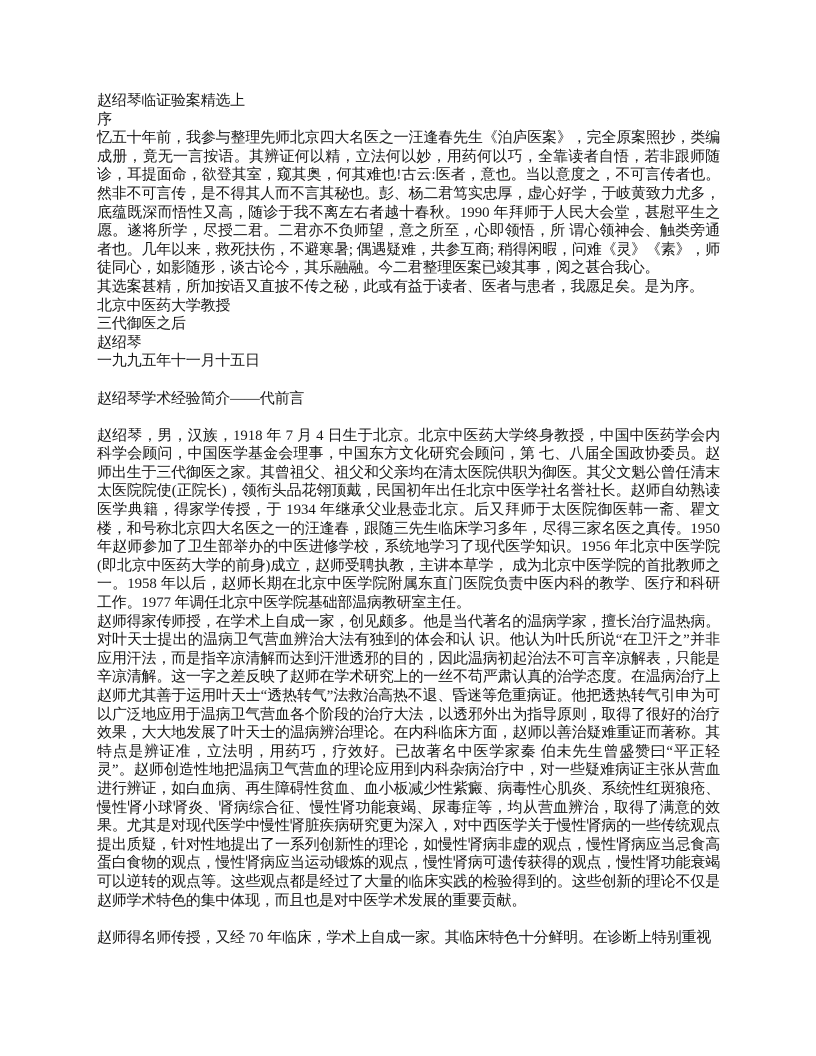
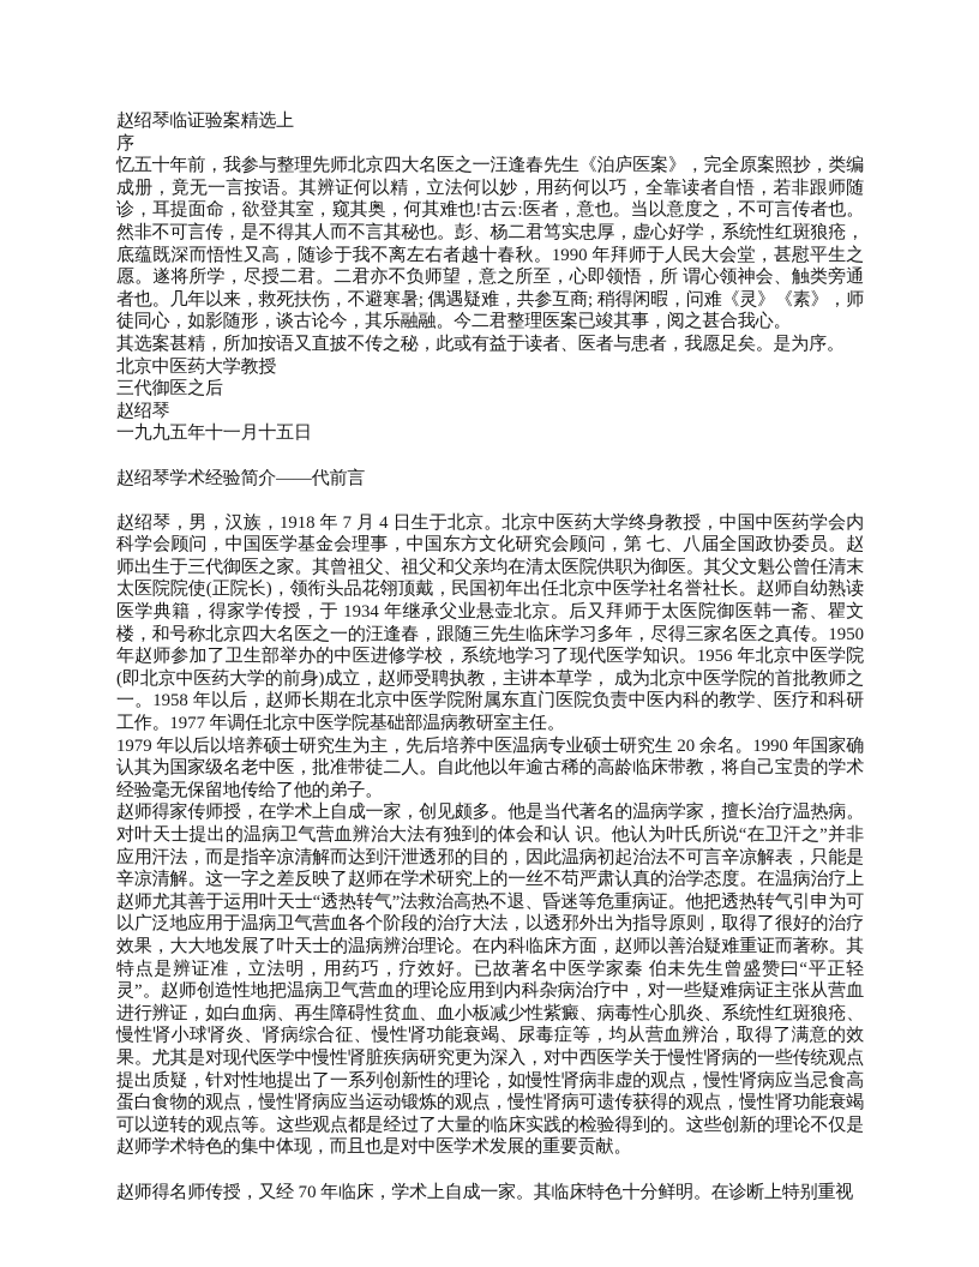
  赵绍琴临证验案精选上
  序
- 忆五十年前，我参与整理先师北京四大名医之一汪逢春先生《泊庐医案》，完全原案照抄，类编成册，竟无一言按语。其辨证何以精，立法何以妙，用药何以巧，全靠读者自悟，若非跟师随诊，耳提面命，欲登其室，窥其奥，何其难也!古云:医者，意也。当以意度之，不可言传者也。然非不可言传，是不得其人而不言其秘也。彭、杨二君笃实忠厚，虚心好学，于岐黄致力尤多，底蕴既深而悟性又高，随诊于我不离左右者越十春秋。1990 年拜师于人民大会堂，甚慰平生之愿。遂将所学，尽授二君。二君亦不负师望，意之所至，心即领悟，所 谓心领神会、触类旁通者也。几年以来，救死扶伤，不避寒暑; 偶遇疑难，共参互商; 稍得闲暇，问难《灵》《素》，师徒同心，如影随形，谈古论今，其乐融融。今二君整理医案已竣其事，阅之甚合我心。
+ 忆五十年前，我参与整理先师北京四大名医之一汪逢春先生《泊庐医案》，完全原案照抄，类编成册，竟无一言按语。其辨证何以精，立法何以妙，用药何以巧，全靠读者自悟，若非跟师随诊，耳提面命，欲登其室，窥其奥，何其难也!古云:医者，意也。当以意度之，不可言传者也。然非不可言传，是不得其人而不言其秘也。彭、杨二君笃实忠厚，虚心好学，系统性红斑狼疮，底蕴既深而悟性又高，随诊于我不离左右者越十春秋。1990 年拜师于人民大会堂，甚慰平生之愿。遂将所学，尽授二君。二君亦不负师望，意之所至，心即领悟，所 谓心领神会、触类旁通者也。几年以来，救死扶伤，不避寒暑; 偶遇疑难，共参互商; 稍得闲暇，问难《灵》《素》，师徒同心，如影随形，谈古论今，其乐融融。今二君整理医案已竣其事，阅之甚合我心。
  其选案甚精，所加按语又直披不传之秘，此或有益于读者、医者与患者，我愿足矣。是为序。
  北京中医药大学教授
  三代御医之后
  赵绍琴
  一九九五年十一月十五日
  赵绍琴学术经验简介——代前言
  赵绍琴，男，汉族，1918 年 7 月 4 日生于北京。北京中医药大学终身教授，中国中医药学会内科学会顾问，中国医学基金会理事，中国东方文化研究会顾问，第 七、八届全国政协委员。赵师出生于三代御医之家。其曾祖父、祖父和父亲均在清太医院供职为御医。其父文魁公曾任清末太医院院使(正院长)，领衔头品花翎顶戴，民国初年出任北京中医学社名誉社长。赵师自幼熟读医学典籍，得家学传授，于 1934 年继承父业悬壶北京。后又拜师于太医院御医韩一斋、瞿文楼，和号称北京四大名医之一的汪逢春，跟随三先生临床学习多年，尽得三家名医之真传。1950 年赵师参加了卫生部举办的中医进修学校，系统地学习了现代医学知识。1956 年北京中医学院(即北京中医药大学的前身)成立，赵师受聘执教，主讲本草学， 成为北京中医学院的首批教师之一。1958 年以后，赵师长期在北京中医学院附属东直门医院负责中医内科的教学、医疗和科研工作。1977 年调任北京中医学院基础部温病教研室主任。
+ 1979 年以后以培养硕士研究生为主，先后培养中医温病专业硕士研究生 20 余名。1990 年国家确认其为国家级名老中医，批准带徒二人。自此他以年逾古稀的高龄临床带教，将自己宝贵的学术经验毫无保留地传给了他的弟子。
  赵师得家传师授，在学术上自成一家，创见颇多。他是当代著名的温病学家，擅长治疗温热病。对叶天士提出的温病卫气营血辨治大法有独到的体会和认 识。他认为叶氏所说“在卫汗之”并非应用汗法，而是指辛凉清解而达到汗泄透邪的目的，因此温病初起治法不可言辛凉解表，只能是辛凉清解。这一字之差反映了赵师在学术研究上的一丝不苟严肃认真的治学态度。在温病治疗上赵师尤其善于运用叶天士“透热转气”法救治高热不退、昏迷等危重病证。他把透热转气引申为可以广泛地应用于温病卫气营血各个阶段的治疗大法，以透邪外出为指导原则，取得了很好的治疗效果，大大地发展了叶天士的温病辨治理论。在内科临床方面，赵师以善治疑难重证而著称。其特点是辨证准，立法明，用药巧，疗效好。已故著名中医学家秦 伯未先生曾盛赞曰“平正轻灵”。赵师创造性地把温病卫气营血的理论应用到内科杂病治疗中，对一些疑难病证主张从营血进行辨证，如白血病、再生障碍性贫血、血小板减少性紫癜、病毒性心肌炎、系统性红斑狼疮、慢性肾小球肾炎、肾病综合征、慢性肾功能衰竭、尿毒症等，均从营血辨治，取得了满意的效果。尤其是对现代医学中慢性肾脏疾病研究更为深入，对中西医学关于慢性肾病的一些传统观点提出质疑，针对性地提出了一系列创新性的理论，如慢性肾病非虚的观点，慢性肾病应当忌食高蛋白食物的观点，慢性肾病应当运动锻炼的观点，慢性肾病可遗传获得的观点，慢性肾功能衰竭可以逆转的观点等。这些观点都是经过了大量的临床实践的检验得到的。这些创新的理论不仅是赵师学术特色的集中体现，而且也是对中医学术发展的重要贡献。
  赵师得名师传授，又经 70 年临床，学术上自成一家。其临床特色十分鲜明。在诊断上特别重视
